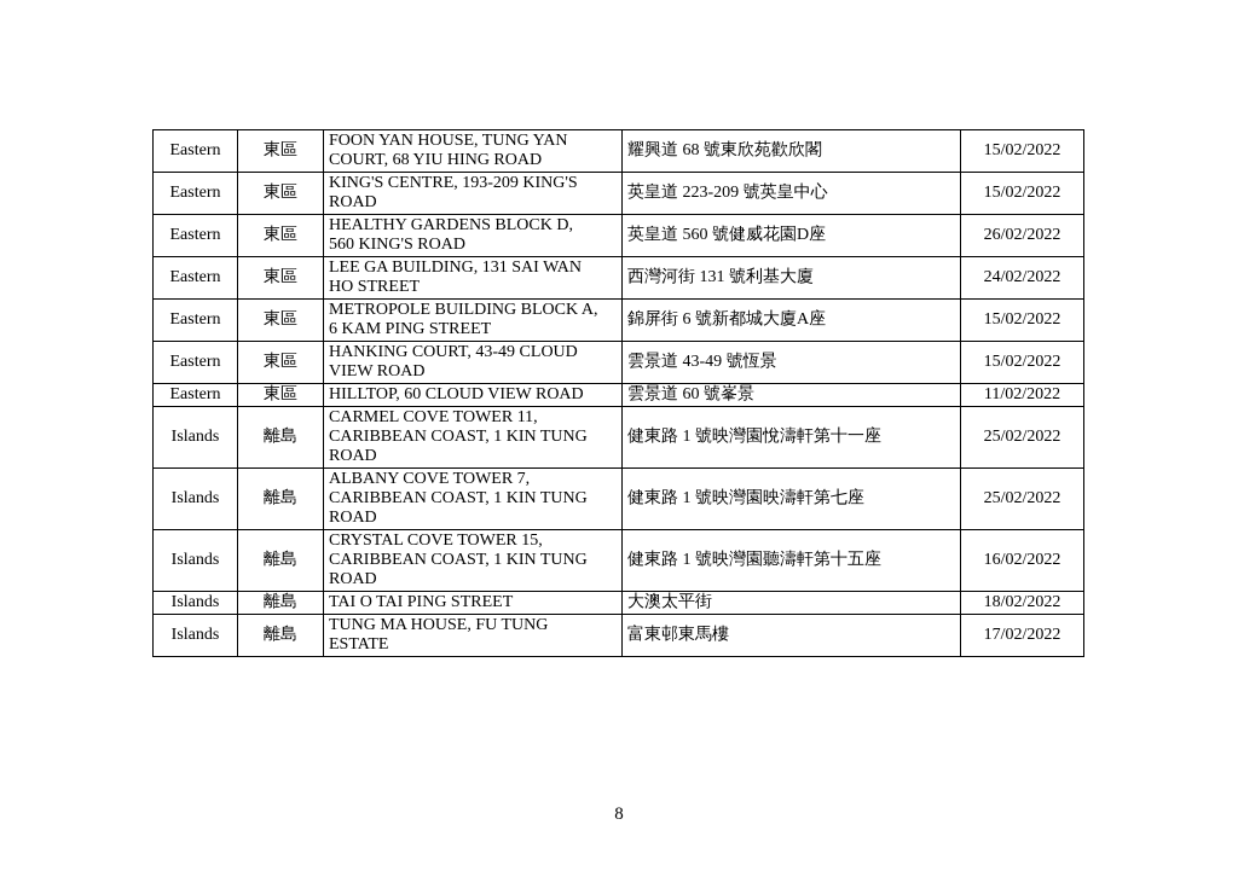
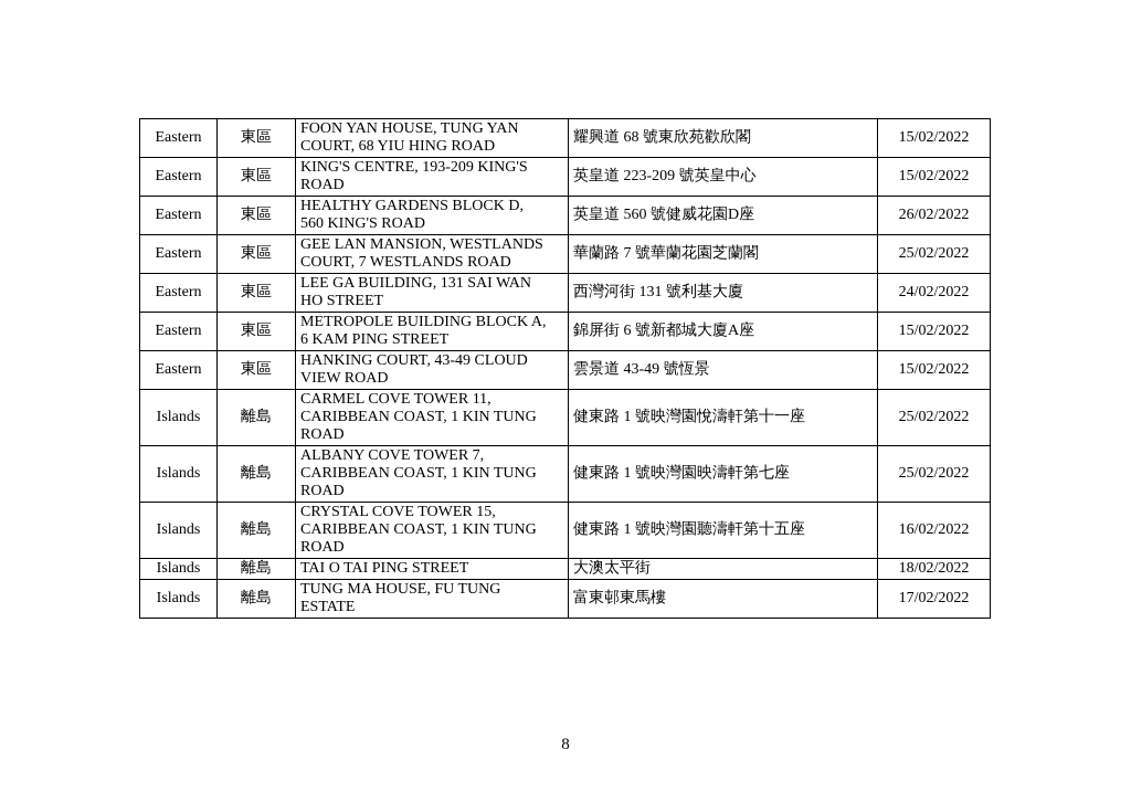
  Eastern	東區	FOON YAN HOUSE, TUNG YAN COURT, 68 YIU HING ROAD	耀興道 68 號東欣苑歡欣閣	15/02/2022
  Eastern	東區	KING'S CENTRE, 193-209 KING'S ROAD	英皇道 223-209 號英皇中心	15/02/2022
  Eastern	東區	HEALTHY GARDENS BLOCK D, 560 KING'S ROAD	英皇道 560 號健威花園D座	26/02/2022
+ Eastern	東區	GEE LAN MANSION, WESTLANDS COURT, 7 WESTLANDS ROAD	華蘭路 7 號華蘭花園芝蘭閣	25/02/2022
  Eastern	東區	LEE GA BUILDING, 131 SAI WAN HO STREET	西灣河街 131 號利基大廈	24/02/2022
  Eastern	東區	METROPOLE BUILDING BLOCK A, 6 KAM PING STREET	錦屏街 6 號新都城大廈A座	15/02/2022
  Eastern	東區	HANKING COURT, 43-49 CLOUD VIEW ROAD	雲景道 43-49 號恆景	15/02/2022
- Eastern	東區	HILLTOP, 60 CLOUD VIEW ROAD	雲景道 60 號峯景	11/02/2022
  Islands	離島	CARMEL COVE TOWER 11, CARIBBEAN COAST, 1 KIN TUNG ROAD	健東路 1 號映灣園悅濤軒第十一座	25/02/2022
  Islands	離島	ALBANY COVE TOWER 7, CARIBBEAN COAST, 1 KIN TUNG ROAD	健東路 1 號映灣園映濤軒第七座	25/02/2022
  Islands	離島	CRYSTAL COVE TOWER 15, CARIBBEAN COAST, 1 KIN TUNG ROAD	健東路 1 號映灣園聽濤軒第十五座	16/02/2022
  Islands	離島	TAI O TAI PING STREET	大澳太平街	18/02/2022
  Islands	離島	TUNG MA HOUSE, FU TUNG ESTATE	富東邨東馬樓	17/02/2022
  8
